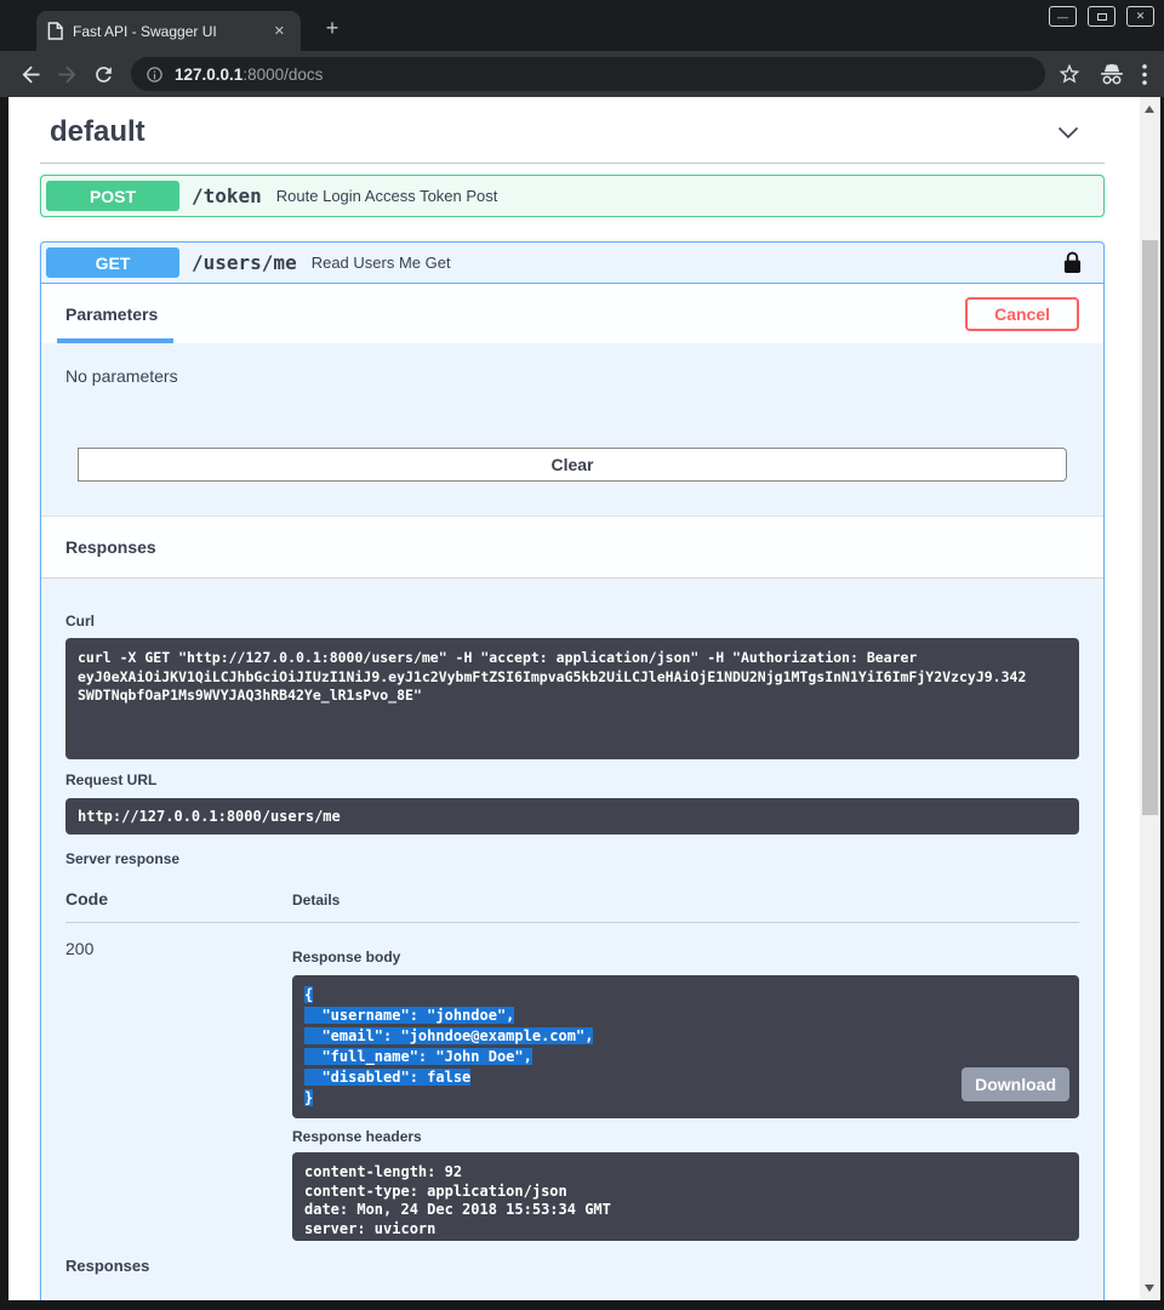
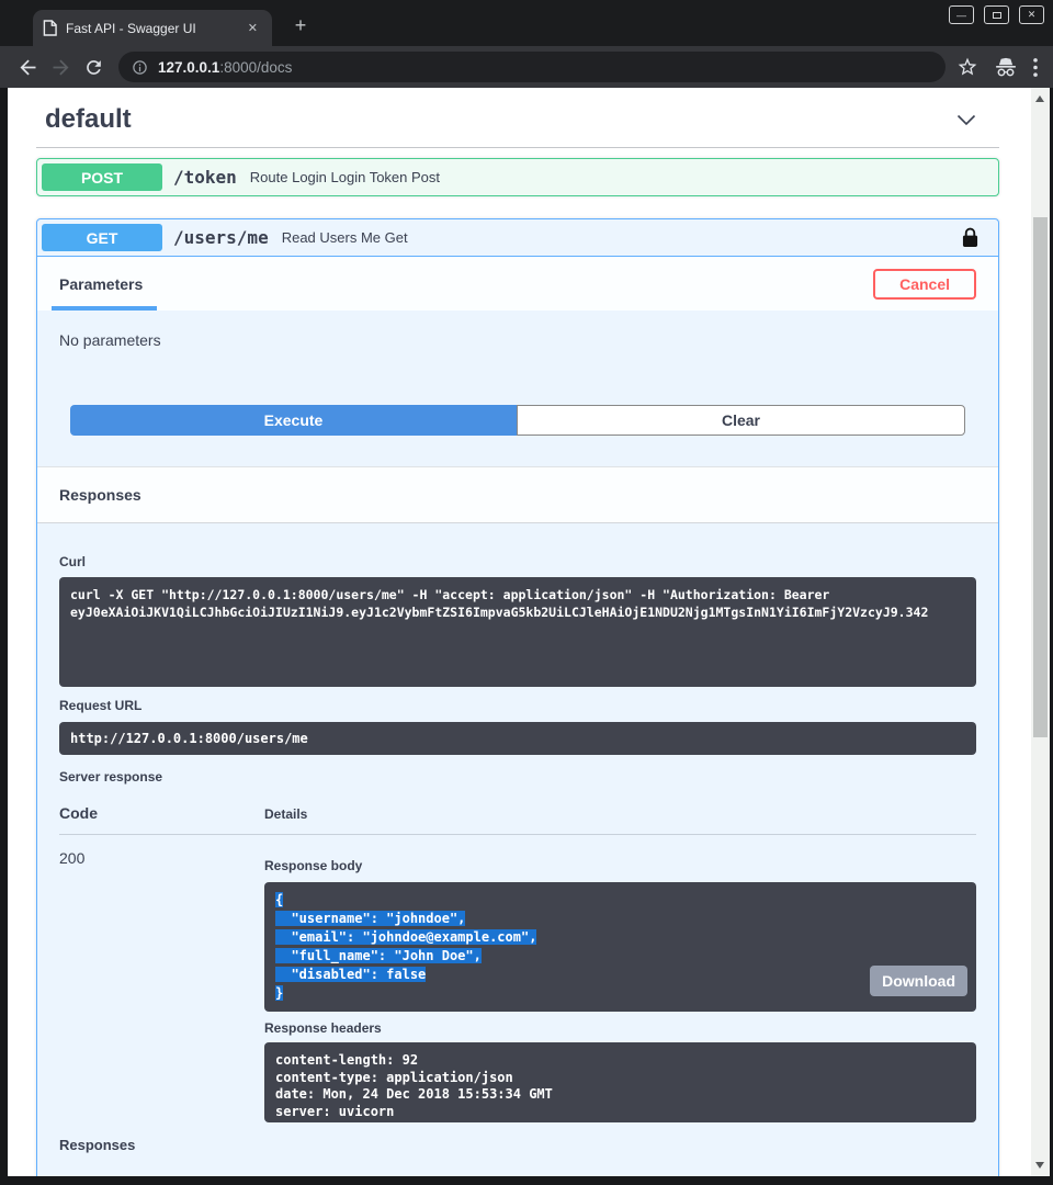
  Fast API - Swagger UI
  ✕
  +
  —
  ✕
  127.0.0.1:8000/docs
  default
  POST
  /token
- Route Login Access Token Post
+ Route Login Login Token Post
  GET
  /users/me
  Read Users Me Get
  Parameters
  Cancel
  No parameters
+ Execute
  Clear
  Responses
  Curl
  curl -X GET "http://127.0.0.1:8000/users/me" -H "accept: application/json" -H "Authorization: Bearer
  eyJ0eXAiOiJKV1QiLCJhbGciOiJIUzI1NiJ9.eyJ1c2VybmFtZSI6ImpvaG5kb2UiLCJleHAiOjE1NDU2Njg1MTgsInN1YiI6ImFjY2VzcyJ9.342
- SWDTNqbfOaP1Ms9WVYJAQ3hRB42Ye_lR1sPvo_8E"
  Request URL
  http://127.0.0.1:8000/users/me
  Server response
  Code
  Details
  200
  Response body
  {
  "username": "johndoe",
  "email": "johndoe@example.com",
  "full_name": "John Doe",
  "disabled": false
  }
  Download
  Response headers
  content-length: 92
  content-type: application/json
  date: Mon, 24 Dec 2018 15:53:34 GMT
  server: uvicorn
  Responses
